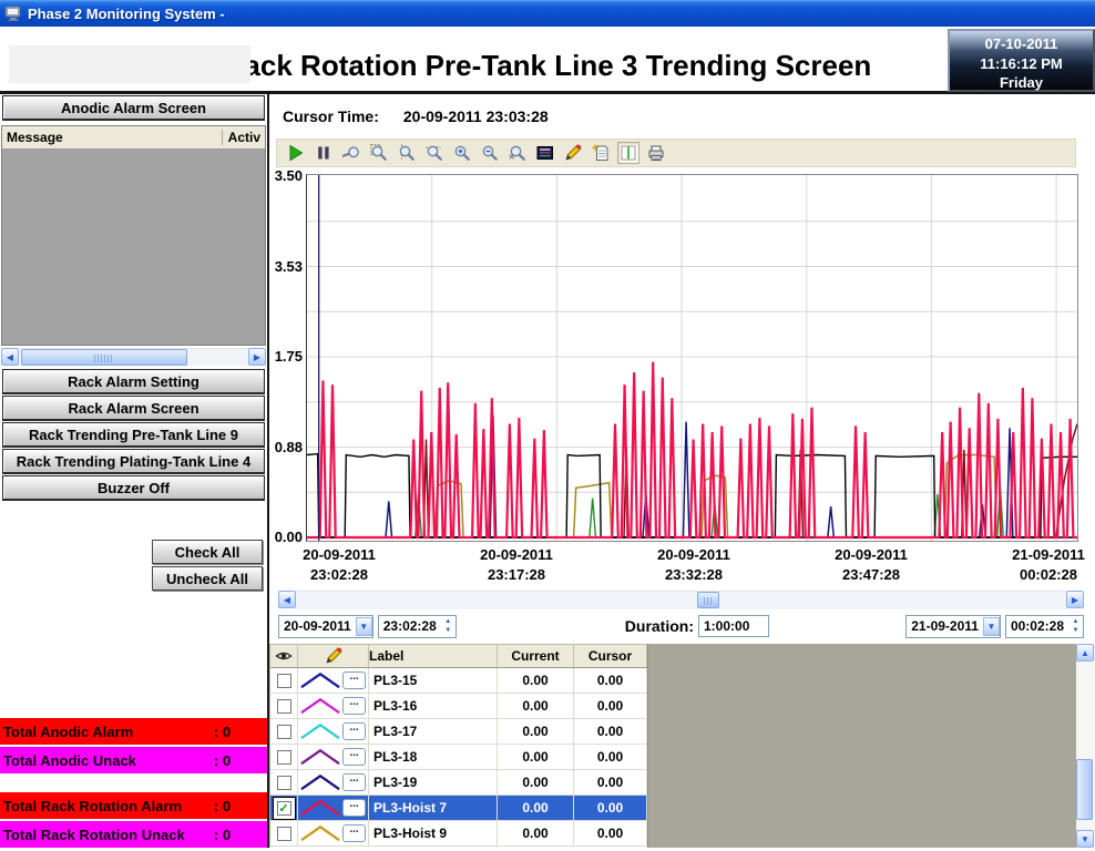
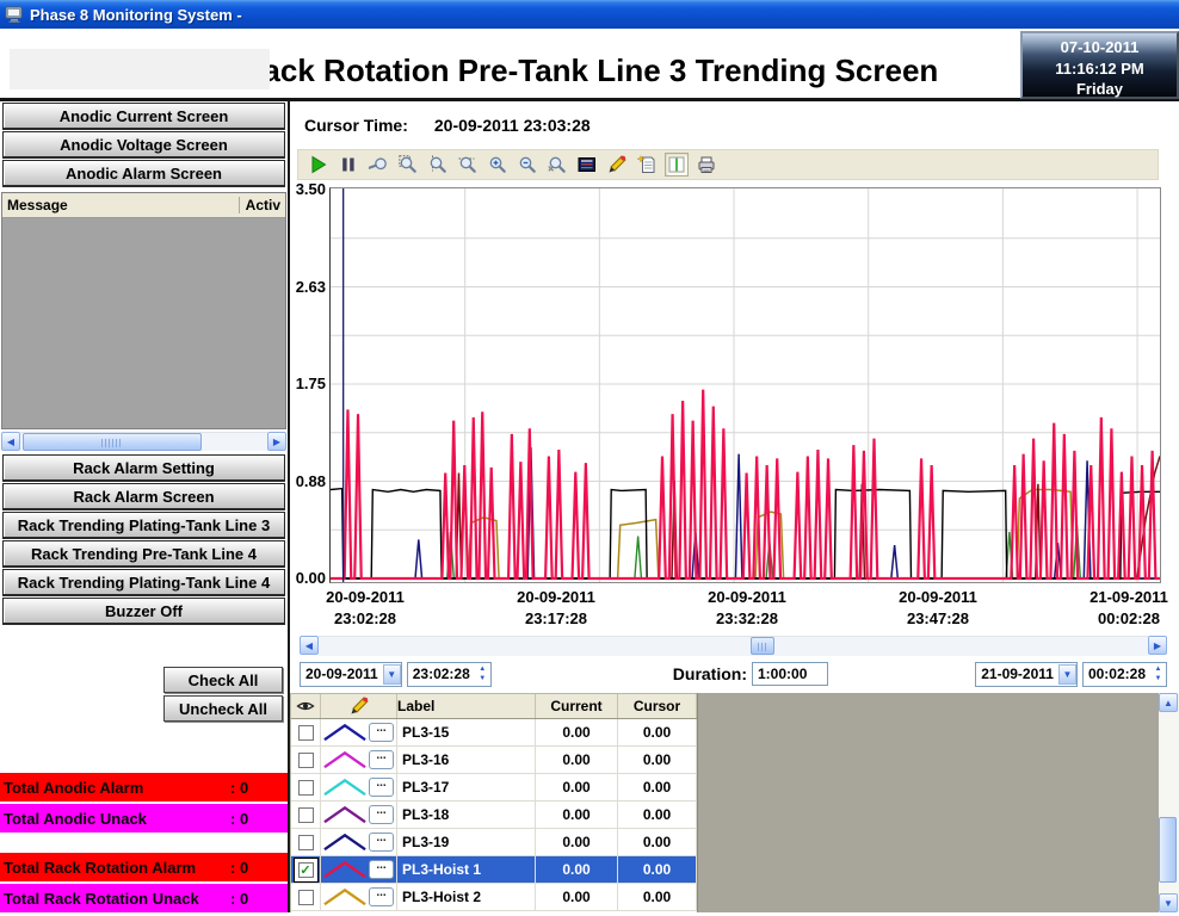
- Phase 2 Monitoring System -
+ Phase 8 Monitoring System -
  ack Rotation Pre-Tank Line 3 Trending Screen
  07-10-2011
  11:16:12 PM
  Friday
+ Anodic Current Screen
+ Anodic Voltage Screen
  Anodic Alarm Screen
  Message
  Activ
  ◀
  ▶
  Rack Alarm Setting
  Rack Alarm Screen
+ Rack Trending Plating-Tank Line 3
- Rack Trending Pre-Tank Line 9
+ Rack Trending Pre-Tank Line 4
  Rack Trending Plating-Tank Line 4
  Buzzer Off
  Check All
  Uncheck All
  Total Anodic Alarm
  : 0
  Total Anodic Unack
  : 0
  Total Rack Rotation Alarm
  : 0
  Total Rack Rotation Unack
  : 0
  Cursor Time:
  20-09-2011 23:03:28
  3.50
- 3.53
+ 2.63
  1.75
  0.88
  0.00
  20-09-2011
  23:02:28
  20-09-2011
  23:17:28
  20-09-2011
  23:32:28
  20-09-2011
  23:47:28
  21-09-2011
  00:02:28
  ◀
  ▶
  20-09-2011
  ▼
  23:02:28
  Duration:
  1:00:00
  21-09-2011
  ▼
  00:02:28
  Label
  Current
  Cursor
  ...
  PL3-15
  0.00
  0.00
  ...
  PL3-16
  0.00
  0.00
  ...
  PL3-17
  0.00
  0.00
  ...
  PL3-18
  0.00
  0.00
  ...
  PL3-19
  0.00
  0.00
  ✓
  ...
- PL3-Hoist 7
+ PL3-Hoist 1
  0.00
  0.00
  ...
- PL3-Hoist 9
+ PL3-Hoist 2
  0.00
  0.00
  ▲
  ▼
